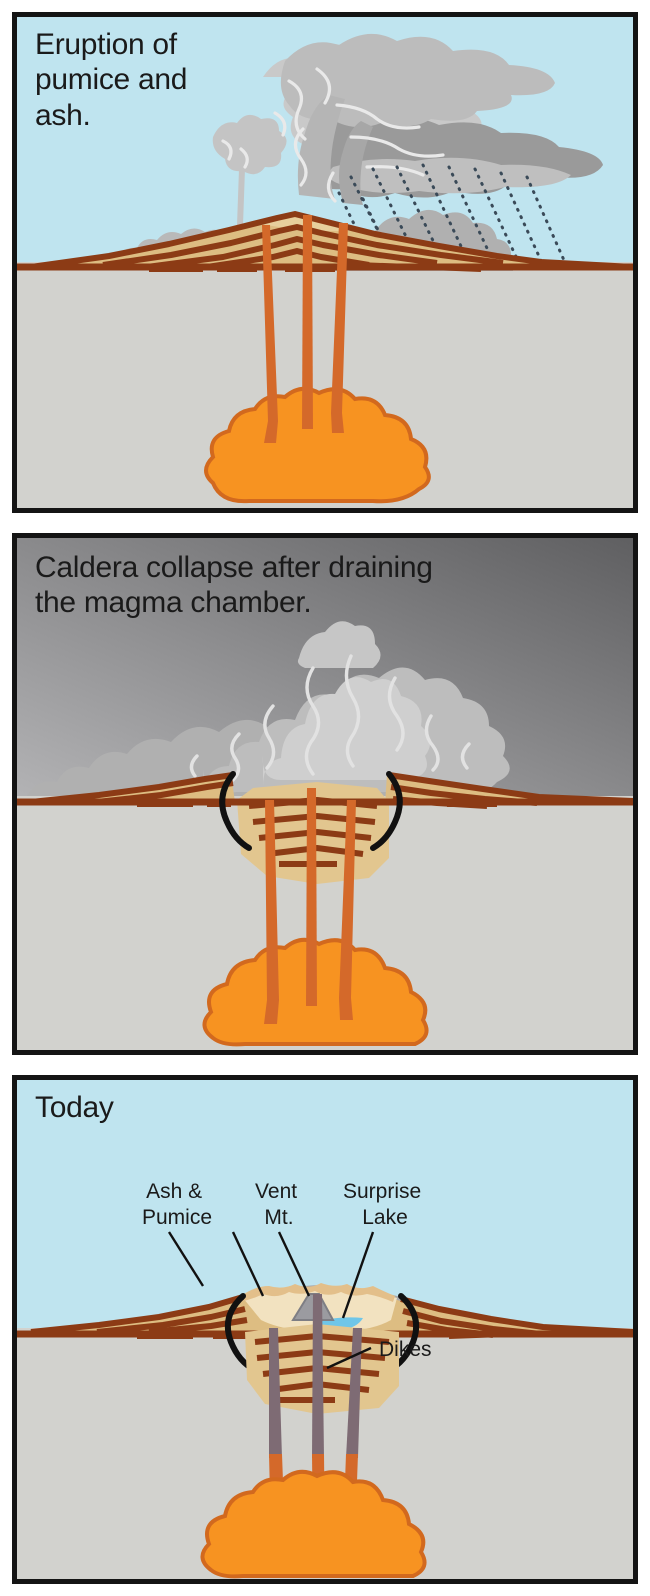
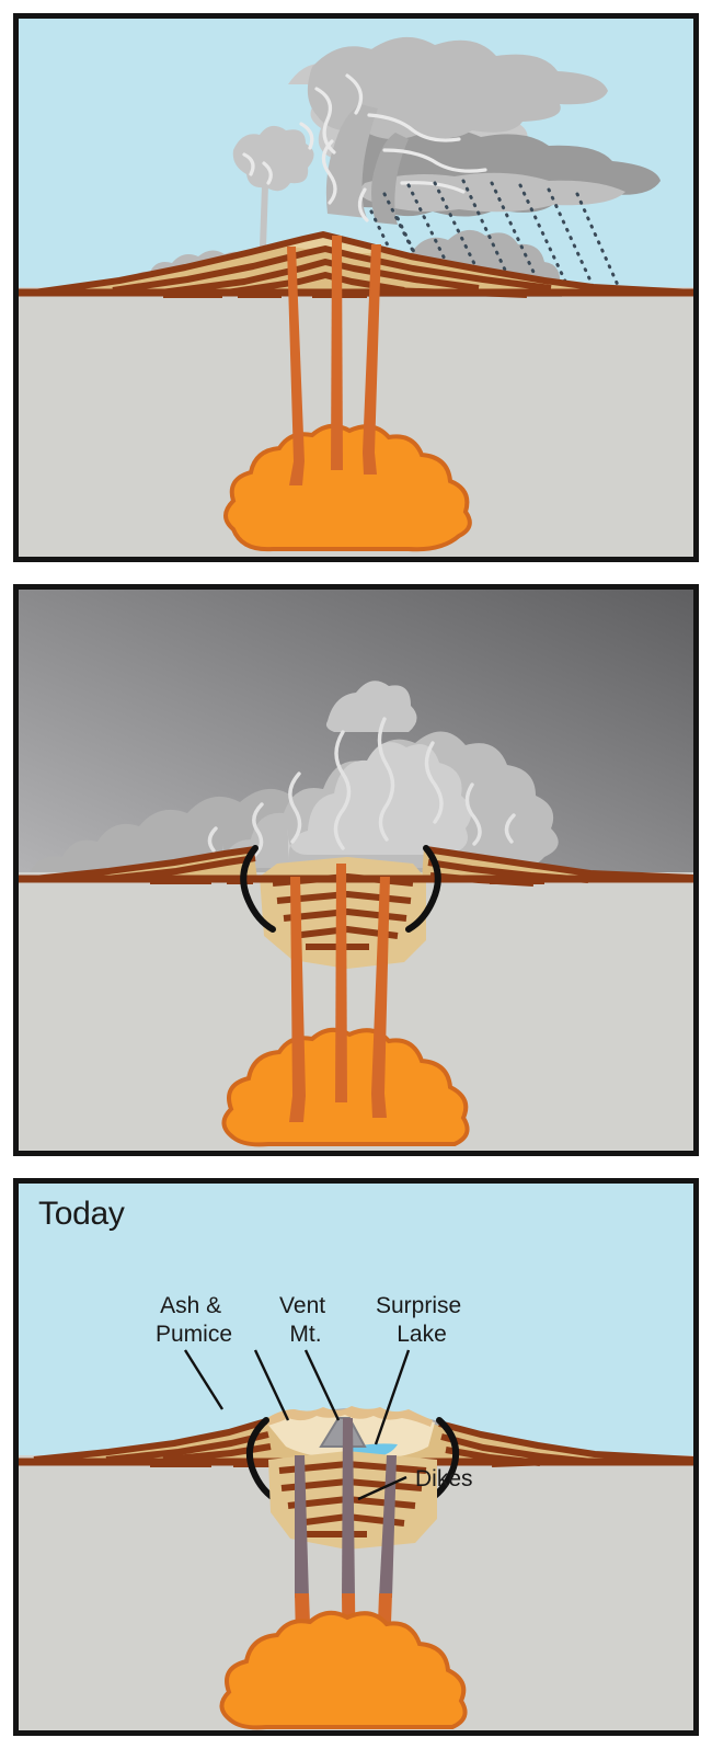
- Eruption of
- pumice and
- ash.
- Caldera collapse after draining
- the magma chamber.
  Ash & Pumice
  Vent Mt.
  Surprise Lake
  Dikes
  Today
